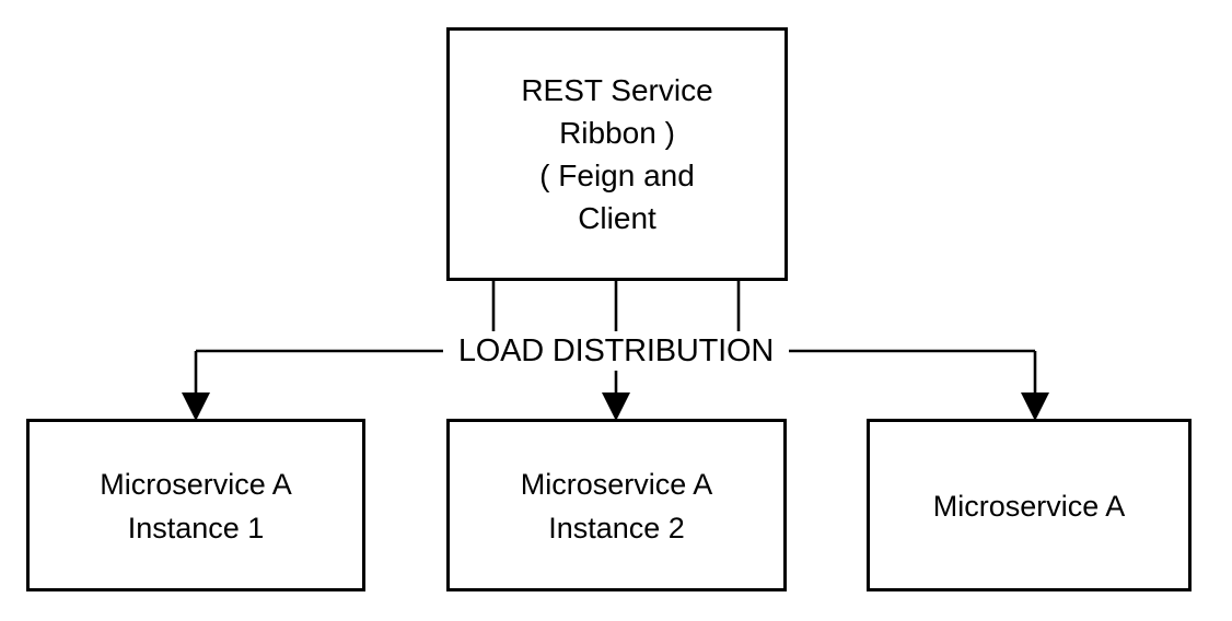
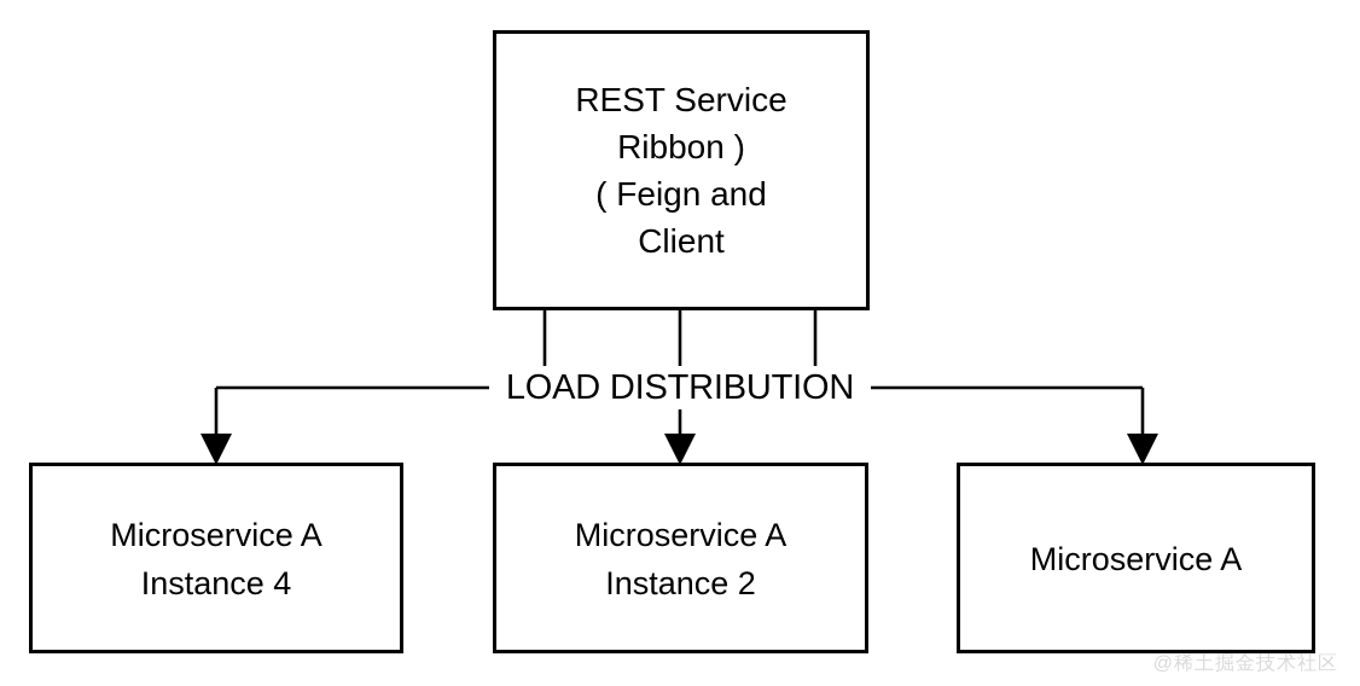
  REST Service
  Ribbon )
  ( Feign and
  Client
  LOAD DISTRIBUTION
  Microservice A
- Instance 1
+ Instance 4
  Microservice A
  Instance 2
  Microservice A
+ @稀土掘金技术社区
